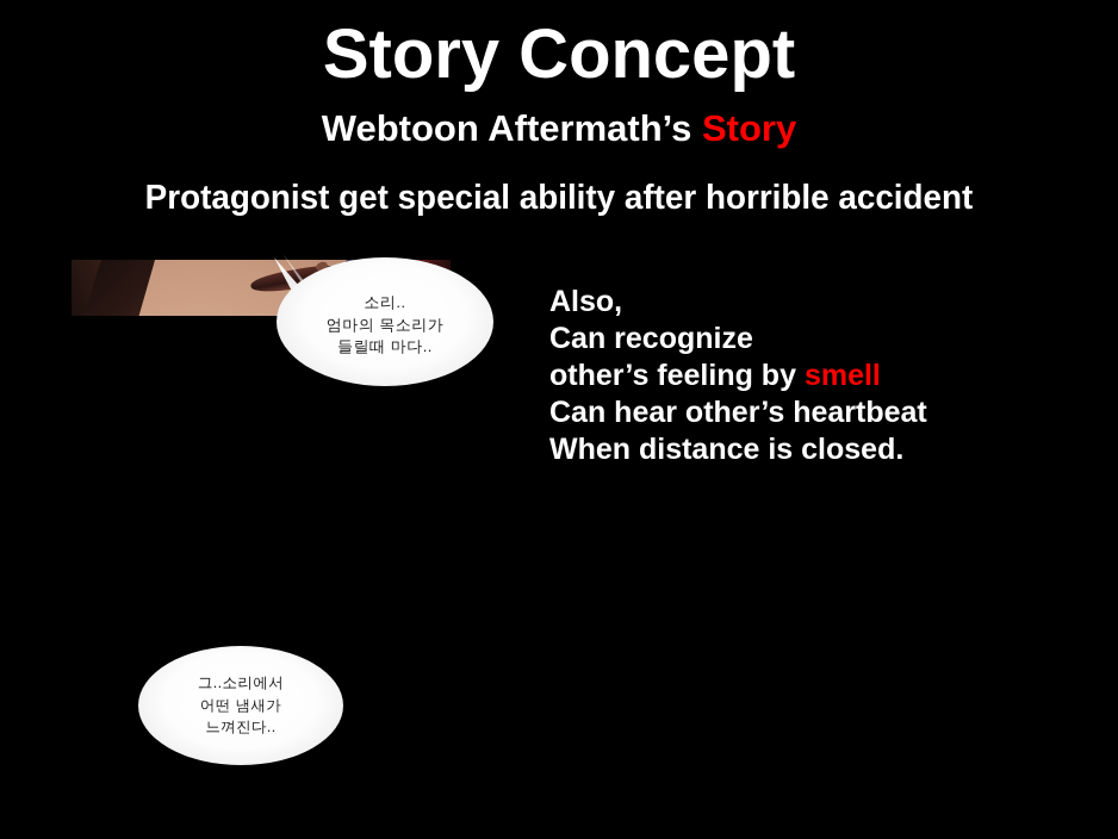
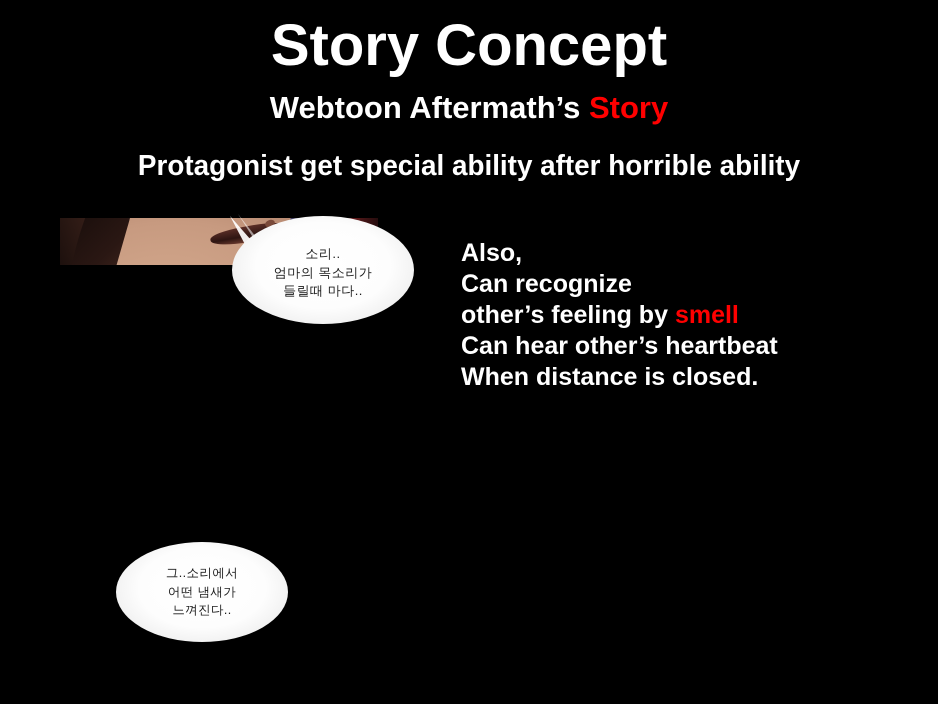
  Story Concept
  Webtoon Aftermath’s Story
- Protagonist get special ability after horrible accident
+ Protagonist get special ability after horrible ability
  소리..
  엄마의 목소리가
  들릴때 마다..
  그..소리에서
  어떤 냄새가
  느껴진다..
  Also,
  Can recognize
  other’s feeling by smell
  Can hear other’s heartbeat
  When distance is closed.
